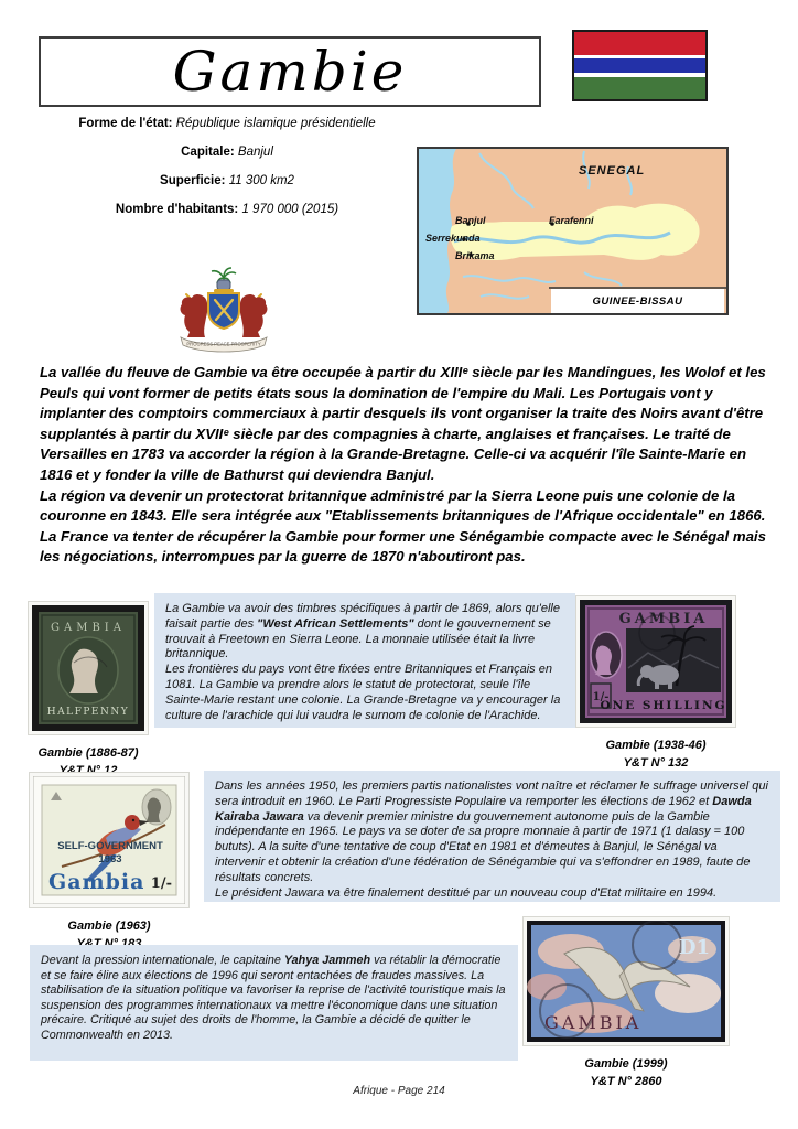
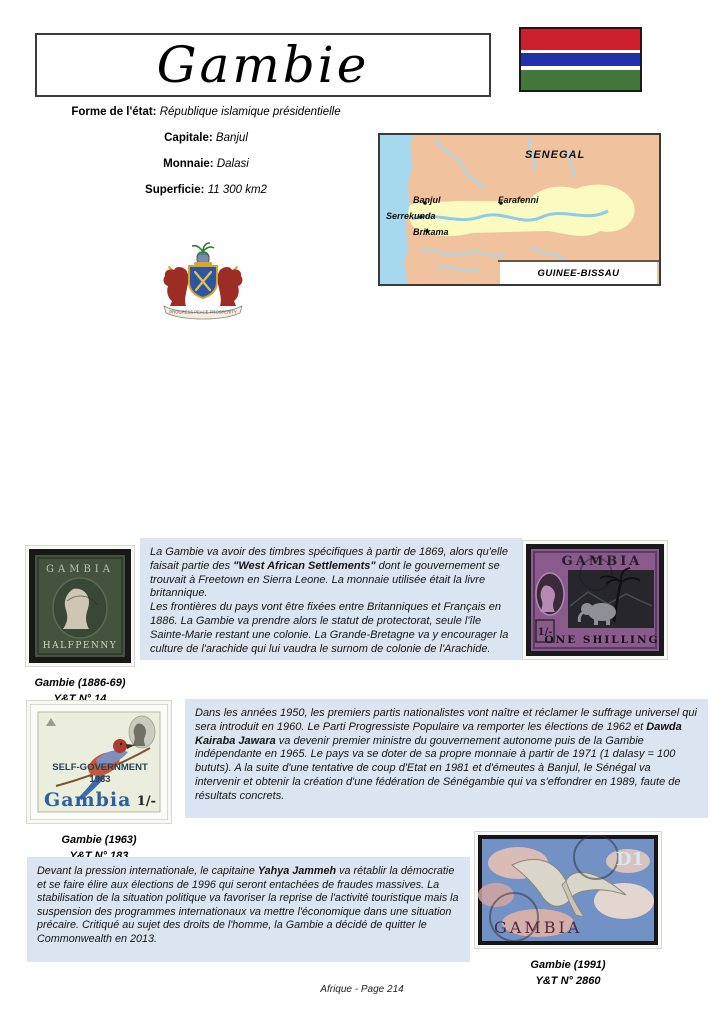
  Gambie
  Forme de l'état: République islamique présidentielle
  Capitale: Banjul
+ Monnaie: Dalasi
  Superficie: 11 300 km2
- Nombre d'habitants: 1 970 000 (2015)
  SENEGAL
  Banjul
  Serrekunda
  Brikama
  Farafenni
  GUINEE-BISSAU
- La vallée du fleuve de Gambie va être occupée à partir du XIIIᵉ siècle par les Mandingues, les Wolof et les Peuls qui vont former de petits états sous la domination de l'empire du Mali. Les Portugais vont y implanter des comptoirs commerciaux à partir desquels ils vont organiser la traite des Noirs avant d'être supplantés à partir du XVIIᵉ siècle par des compagnies à charte, anglaises et françaises. Le traité de Versailles en 1783 va accorder la région à la Grande-Bretagne. Celle-ci va acquérir l'île Sainte-Marie en 1816 et y fonder la ville de Bathurst qui deviendra Banjul.
- La région va devenir un protectorat britannique administré par la Sierra Leone puis une colonie de la couronne en 1843. Elle sera intégrée aux "Etablissements britanniques de l'Afrique occidentale" en 1866. La France va tenter de récupérer la Gambie pour former une Sénégambie compacte avec le Sénégal mais les négociations, interrompues par la guerre de 1870 n'aboutiront pas.
  GAMBIA
  HALFPENNY
- Gambie (1886-87)
+ Gambie (1886-69)
- Y&T N° 12
+ Y&T N° 14
  La Gambie va avoir des timbres spécifiques à partir de 1869, alors qu'elle faisait partie des "West African Settlements" dont le gouvernement se trouvait à Freetown en Sierra Leone. La monnaie utilisée était la livre britannique.
- Les frontières du pays vont être fixées entre Britanniques et Français en 1081. La Gambie va prendre alors le statut de protectorat, seule l'île Sainte-Marie restant une colonie. La Grande-Bretagne va y encourager la culture de l'arachide qui lui vaudra le surnom de colonie de l'Arachide.
+ Les frontières du pays vont être fixées entre Britanniques et Français en 1886. La Gambie va prendre alors le statut de protectorat, seule l'île Sainte-Marie restant une colonie. La Grande-Bretagne va y encourager la culture de l'arachide qui lui vaudra le surnom de colonie de l'Arachide.
  GAMBIA
  1/-
  ONE SHILLING
- Gambie (1938-46)
- Y&T N° 132
  SELF-GOVERNMENT
  1963
  Gambia
  1/-
  Gambie (1963)
  Y&T N° 183
  Dans les années 1950, les premiers partis nationalistes vont naître et réclamer le suffrage universel qui sera introduit en 1960. Le Parti Progressiste Populaire va remporter les élections de 1962 et Dawda Kairaba Jawara va devenir premier ministre du gouvernement autonome puis de la Gambie indépendante en 1965. Le pays va se doter de sa propre monnaie à partir de 1971 (1 dalasy = 100 bututs). A la suite d'une tentative de coup d'Etat en 1981 et d'émeutes à Banjul, le Sénégal va intervenir et obtenir la création d'une fédération de Sénégambie qui va s'effondrer en 1989, faute de résultats concrets.
- Le président Jawara va être finalement destitué par un nouveau coup d'Etat militaire en 1994.
  Devant la pression internationale, le capitaine Yahya Jammeh va rétablir la démocratie et se faire élire aux élections de 1996 qui seront entachées de fraudes massives. La stabilisation de la situation politique va favoriser la reprise de l'activité touristique mais la suspension des programmes internationaux va mettre l'économique dans une situation précaire. Critiqué au sujet des droits de l'homme, la Gambie a décidé de quitter le Commonwealth en 2013.
  D1
  GAMBIA
- Gambie (1999)
+ Gambie (1991)
  Y&T N° 2860
  Afrique - Page 214
